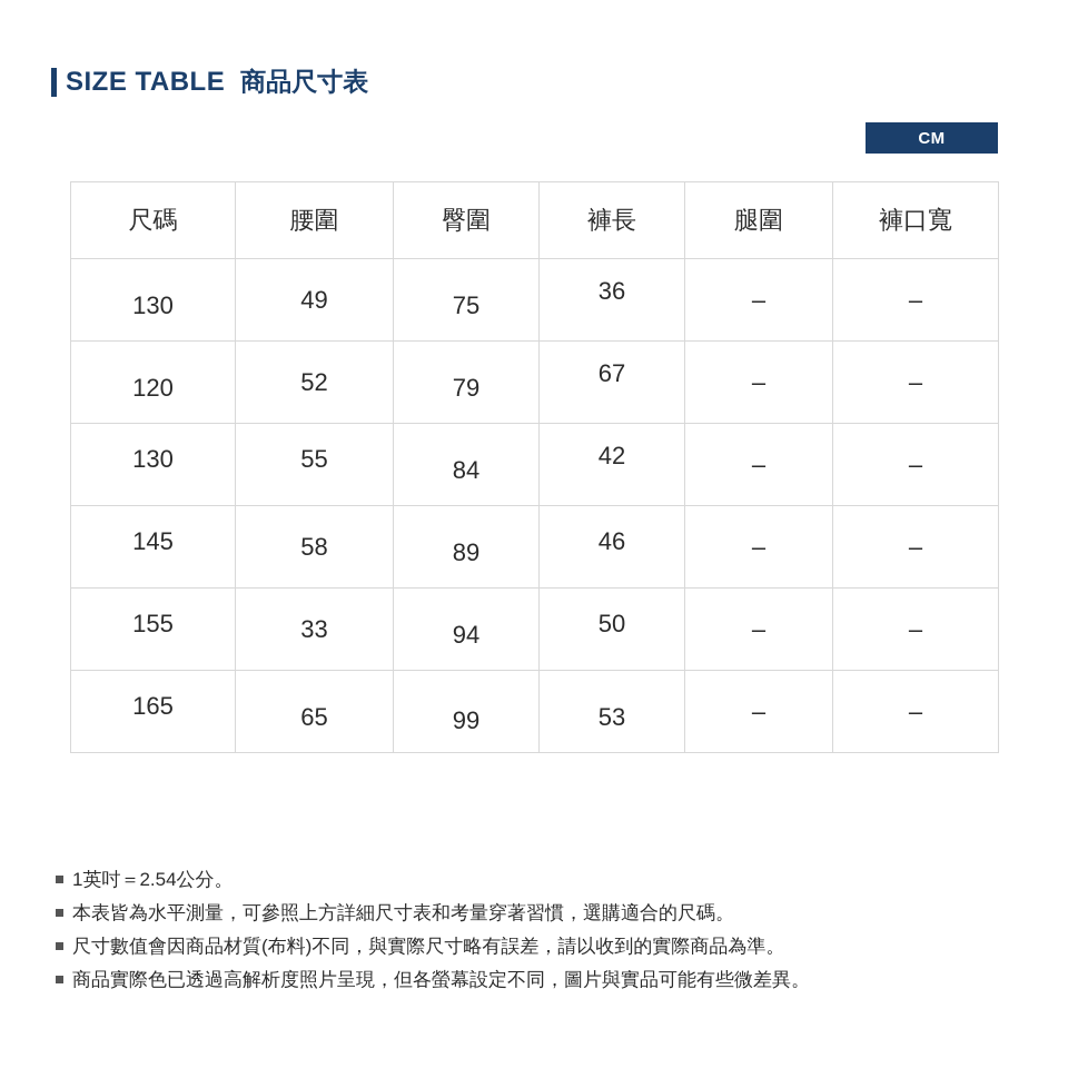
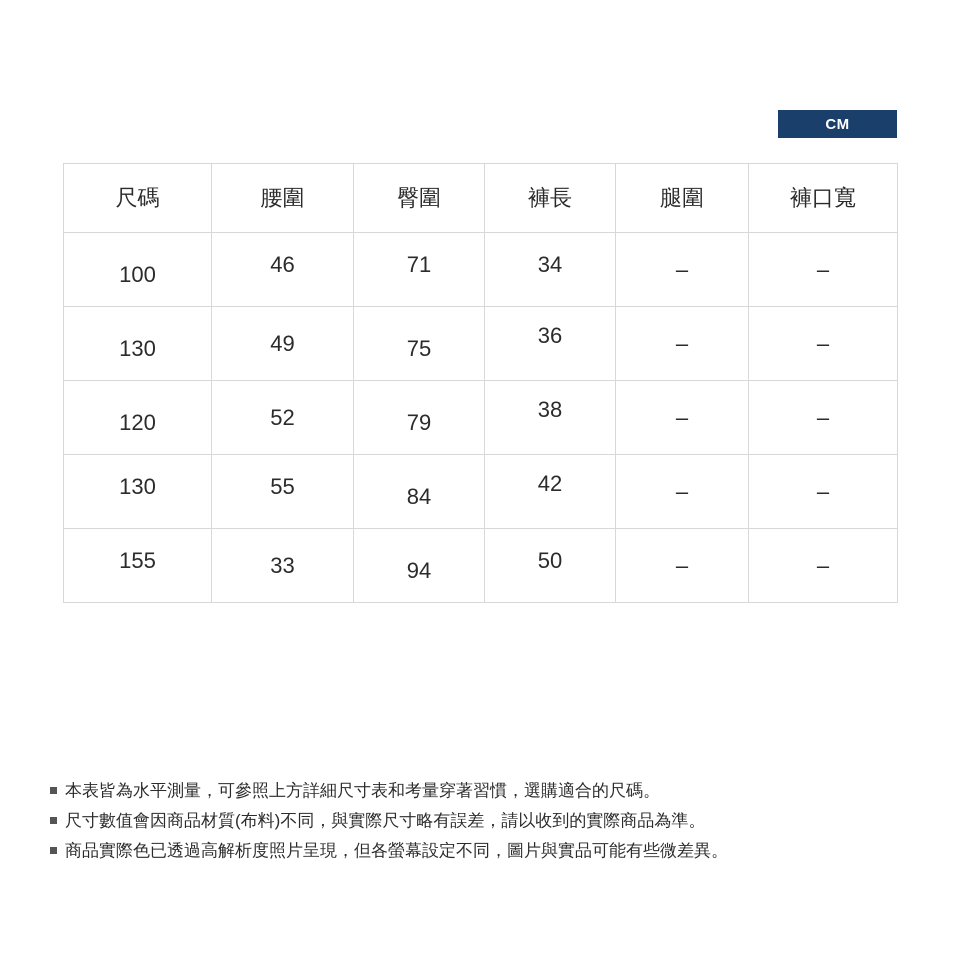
- SIZE TABLE
- 商品尺寸表
  CM
  尺碼	腰圍	臀圍	褲長	腿圍	褲口寬
+ 100	46	71	34	–	–
  130	49	75	36	–	–
- 120	52	79	67	–	–
+ 120	52	79	38	–	–
  130	55	84	42	–	–
- 145	58	89	46	–	–
  155	33	94	50	–	–
- 165	65	99	53	–	–
- 1英吋＝2.54公分。
  本表皆為水平測量，可參照上方詳細尺寸表和考量穿著習慣，選購適合的尺碼。
  尺寸數值會因商品材質(布料)不同，與實際尺寸略有誤差，請以收到的實際商品為準。
  商品實際色已透過高解析度照片呈現，但各螢幕設定不同，圖片與實品可能有些微差異。
